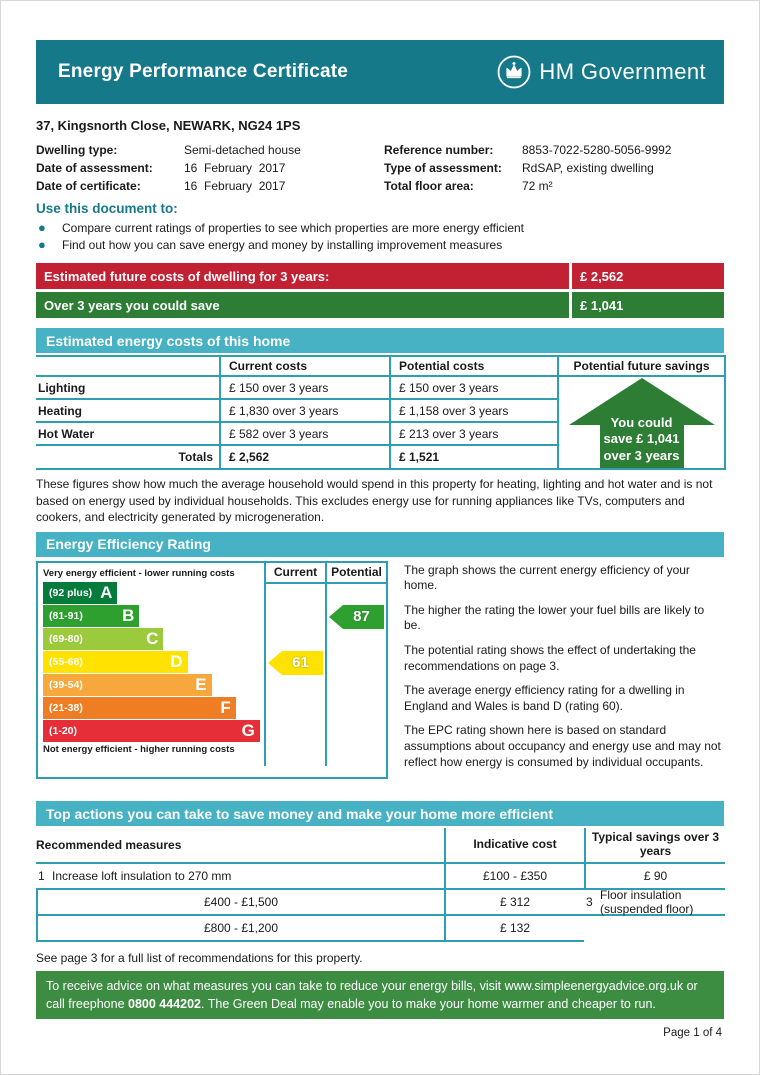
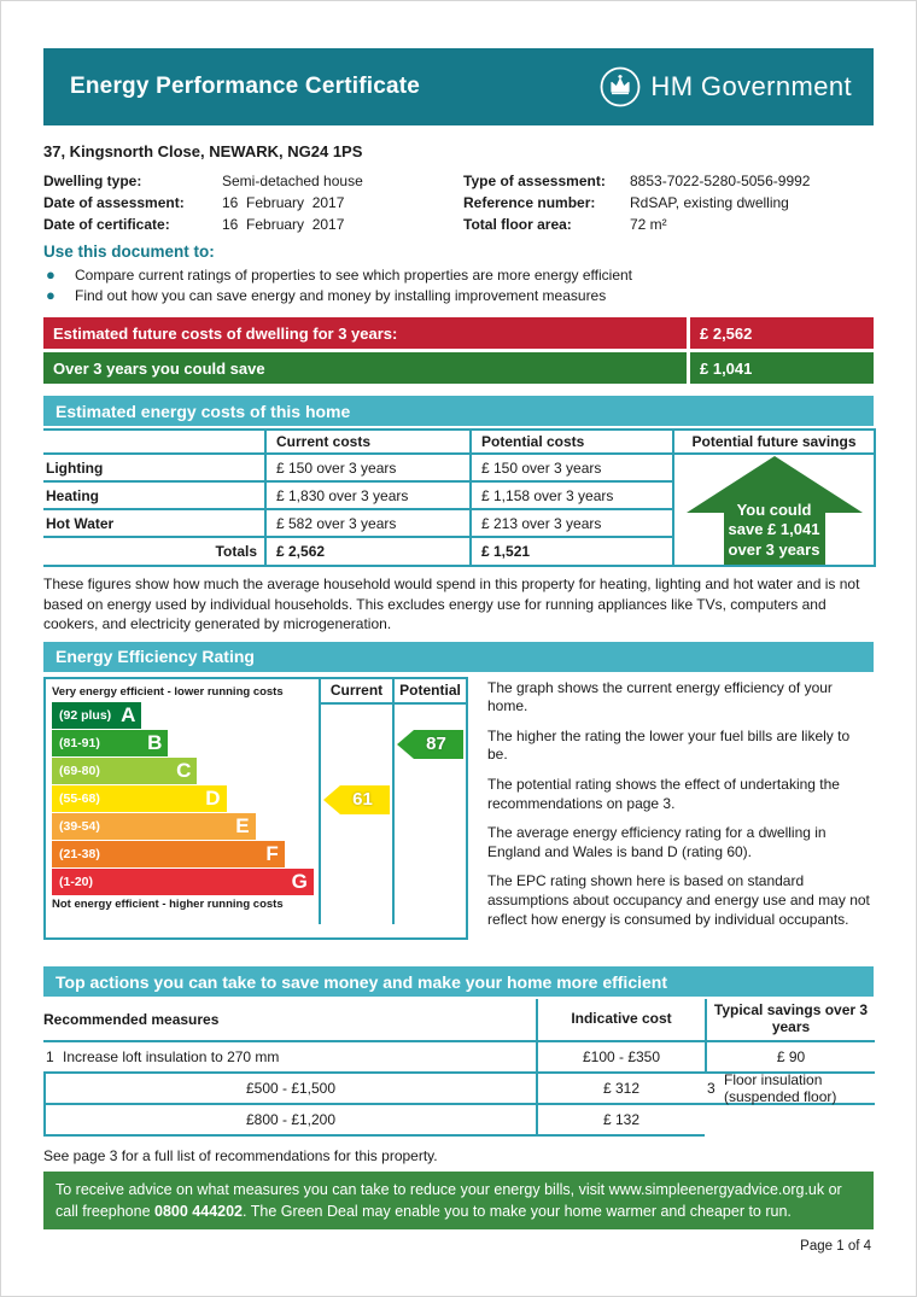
  Energy Performance Certificate
  HM Government
  37, Kingsnorth Close, NEWARK, NG24 1PS
  Dwelling type:
  Semi-detached house
  Date of assessment:
  16 February 2017
  Date of certificate:
  16 February 2017
- Reference number:
+ Type of assessment:
  8853-7022-5280-5056-9992
- Type of assessment:
+ Reference number:
  RdSAP, existing dwelling
  Total floor area:
  72 m²
  Use this document to:
  ●
  Compare current ratings of properties to see which properties are more energy efficient
  ●
  Find out how you can save energy and money by installing improvement measures
  Estimated future costs of dwelling for 3 years:
  £ 2,562
  Over 3 years you could save
  £ 1,041
  Estimated energy costs of this home
  Current costs
  Potential costs
  Potential future savings
  Lighting
  £ 150 over 3 years
  £ 150 over 3 years
  Heating
  £ 1,830 over 3 years
  £ 1,158 over 3 years
  Hot Water
  £ 582 over 3 years
  £ 213 over 3 years
  Totals
  £ 2,562
  £ 1,521
  You could
  save £ 1,041
  over 3 years
  These figures show how much the average household would spend in this property for heating, lighting and hot water and is not based on energy used by individual households. This excludes energy use for running appliances like TVs, computers and cookers, and electricity generated by microgeneration.
  Energy Efficiency Rating
  Very energy efficient - lower running costs
  (92 plus)
  A
  (81-91)
  B
  (69-80)
  C
  (55-68)
  D
  (39-54)
  E
  (21-38)
  F
  (1-20)
  G
  Not energy efficient - higher running costs
  Current
  Potential
  61
  87
  The graph shows the current energy efficiency of your home.
  The higher the rating the lower your fuel bills are likely to be.
  The potential rating shows the effect of undertaking the recommendations on page 3.
  The average energy efficiency rating for a dwelling in England and Wales is band D (rating 60).
  The EPC rating shown here is based on standard assumptions about occupancy and energy use and may not reflect how energy is consumed by individual occupants.
  Top actions you can take to save money and make your home more efficient
  Recommended measures
  Indicative cost
  Typical savings over 3 years
  1
  Increase loft insulation to 270 mm
  £100 - £350
  £ 90
- £400 - £1,500
+ £500 - £1,500
  £ 312
  3
  Floor insulation (suspended floor)
  £800 - £1,200
  £ 132
  See page 3 for a full list of recommendations for this property.
  To receive advice on what measures you can take to reduce your energy bills, visit www.simpleenergyadvice.org.uk or call freephone 0800 444202. The Green Deal may enable you to make your home warmer and cheaper to run.
  Page 1 of 4
